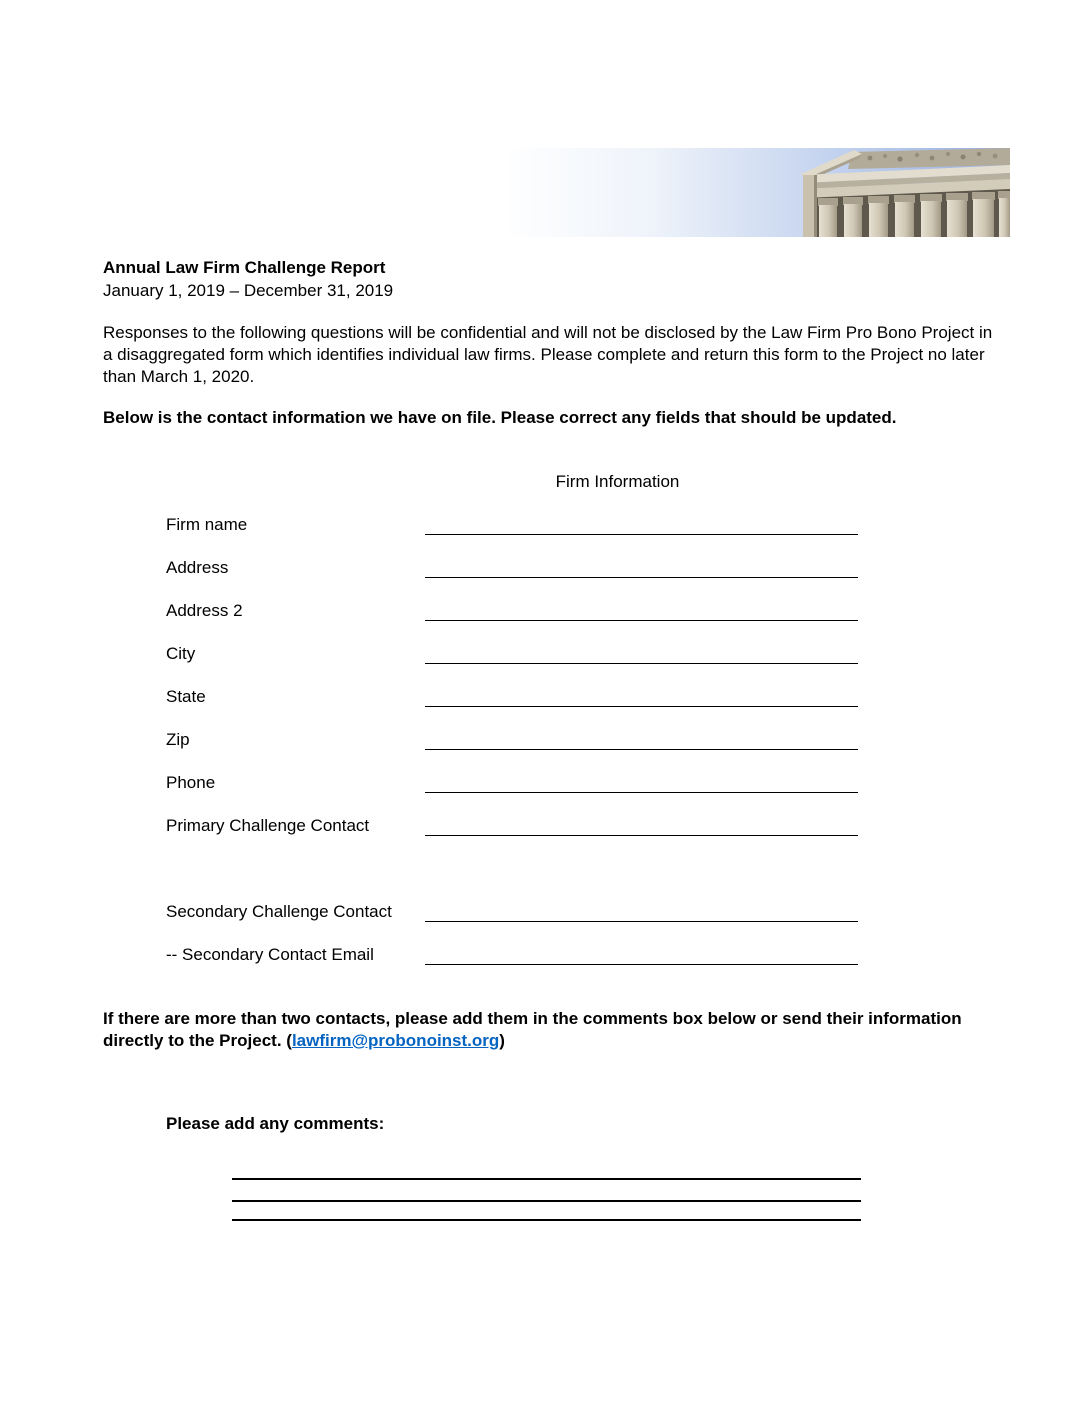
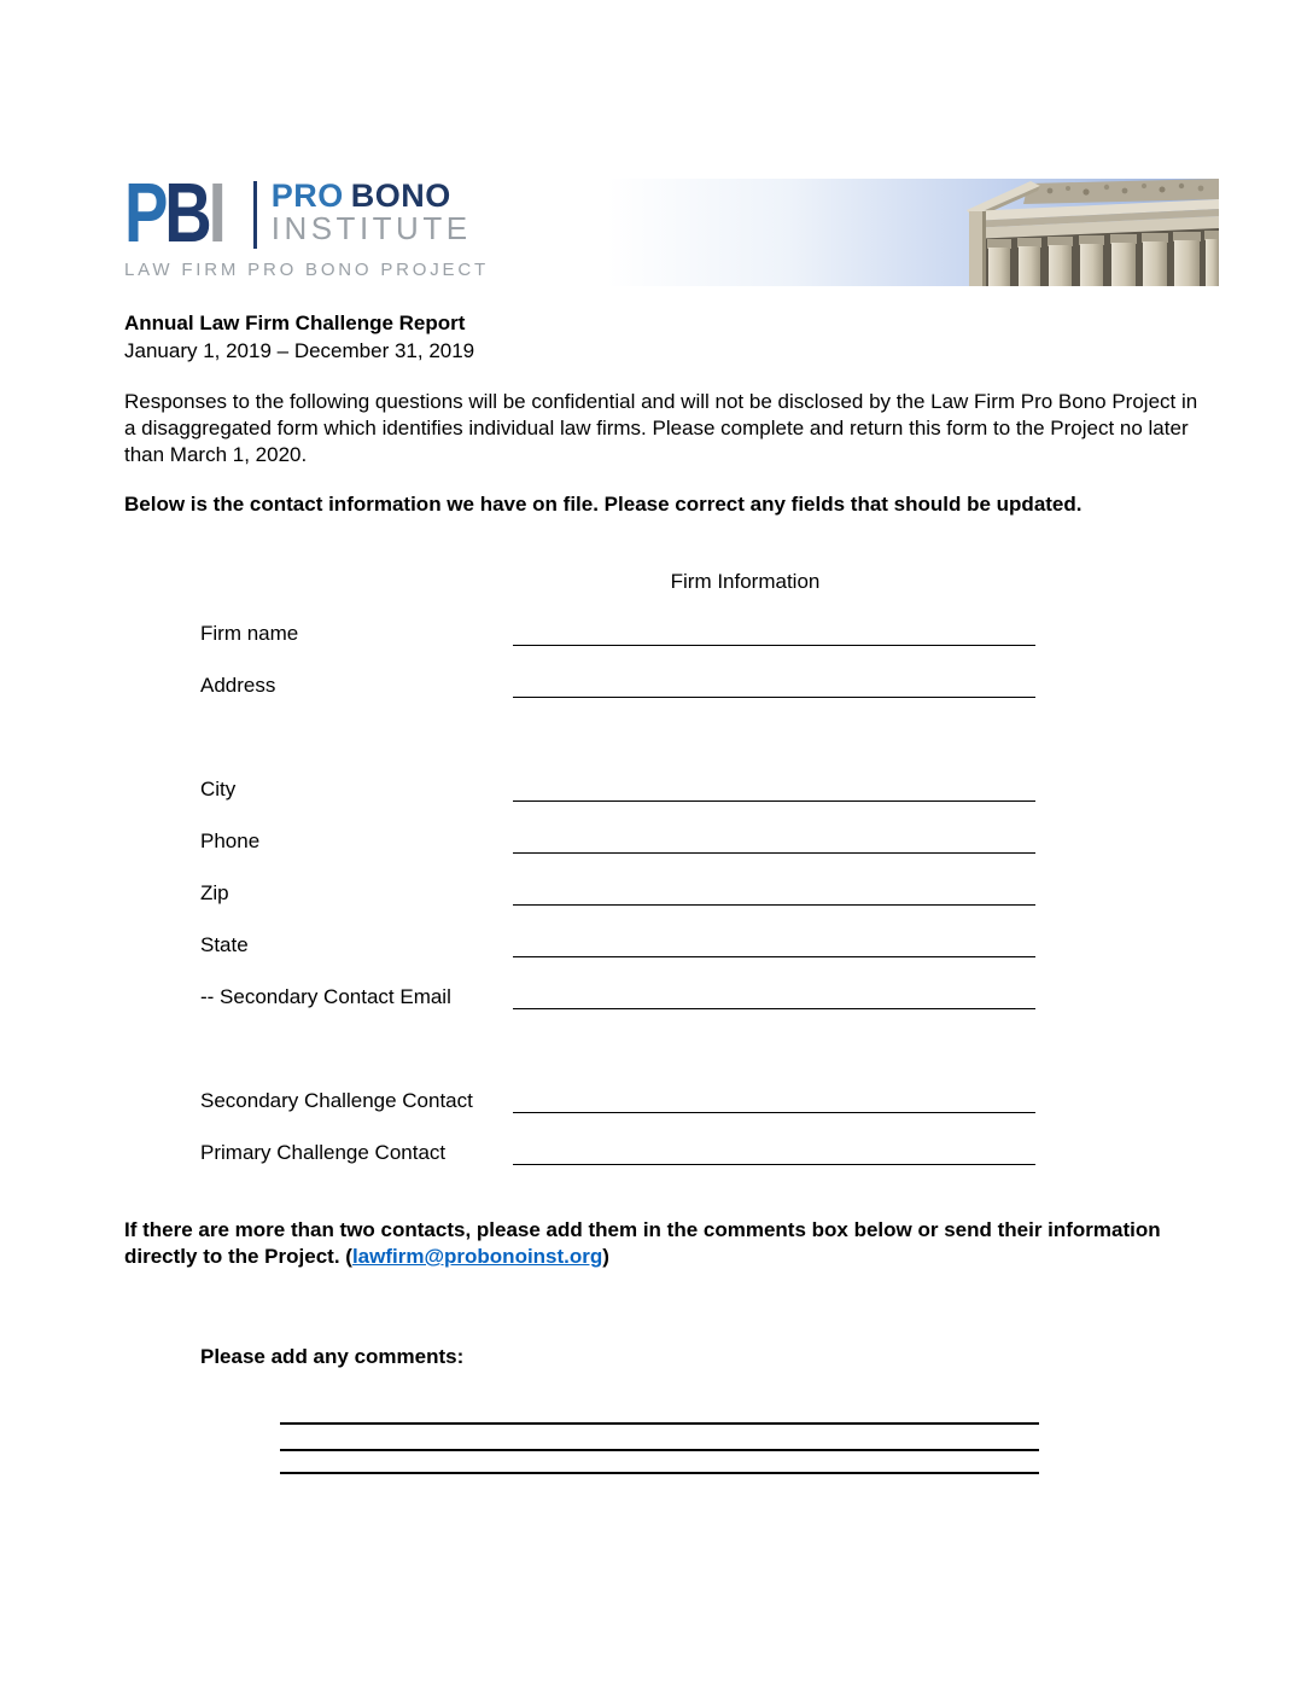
+ PBI
+ PRO BONO
+ INSTITUTE
+ LAW FIRM PRO BONO PROJECT
  Annual Law Firm Challenge Report
  January 1, 2019 – December 31, 2019
  Responses to the following questions will be confidential and will not be disclosed by the Law Firm Pro Bono Project in a disaggregated form which identifies individual law firms. Please complete and return this form to the Project no later than March 1, 2020.
  Below is the contact information we have on file. Please correct any fields that should be updated.
  Firm Information
  Firm name
  Address
- Address 2
  City
- State
+ Phone
  Zip
- Phone
+ State
- Primary Challenge Contact
+ -- Secondary Contact Email
  Secondary Challenge Contact
- -- Secondary Contact Email
+ Primary Challenge Contact
  If there are more than two contacts, please add them in the comments box below or send their information directly to the Project. (lawfirm@probonoinst.org)
  Please add any comments:
